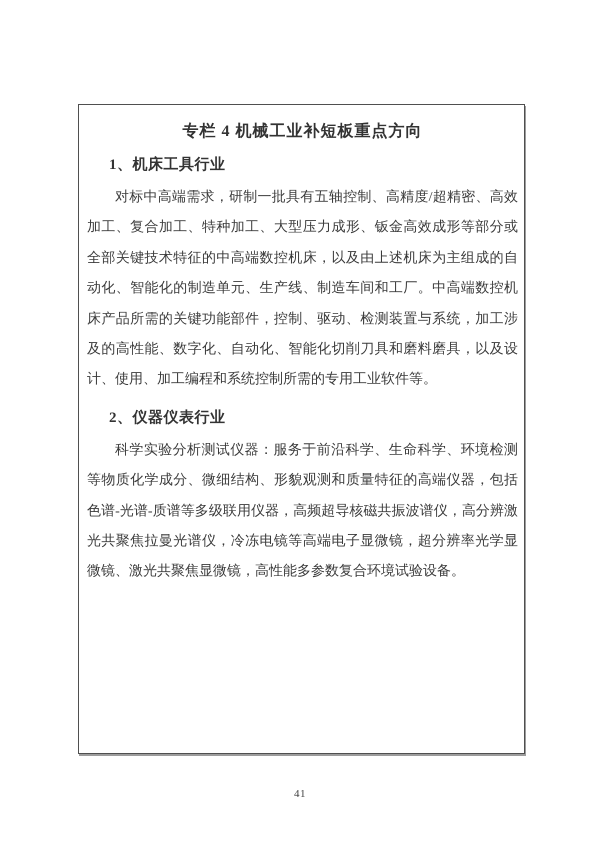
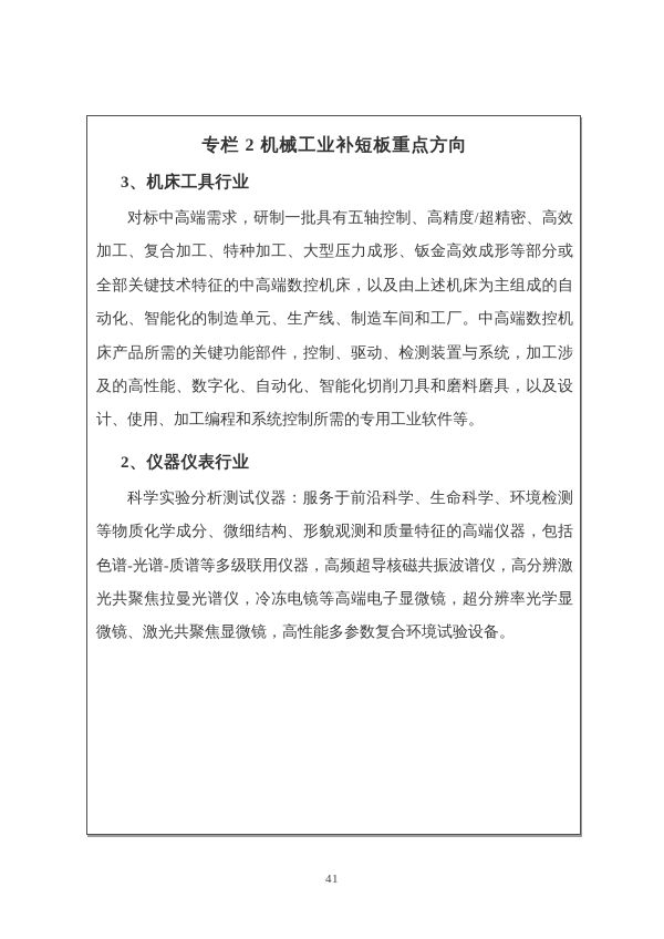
- 专栏 4 机械工业补短板重点方向
+ 专栏 2 机械工业补短板重点方向
- 1、机床工具行业
+ 3、机床工具行业
  对标中高端需求，研制一批具有五轴控制、高精度/超精密、高效加工、复合加工、特种加工、大型压力成形、钣金高效成形等部分或全部关键技术特征的中高端数控机床，以及由上述机床为主组成的自动化、智能化的制造单元、生产线、制造车间和工厂。中高端数控机床产品所需的关键功能部件，控制、驱动、检测装置与系统，加工涉及的高性能、数字化、自动化、智能化切削刀具和磨料磨具，以及设计、使用、加工编程和系统控制所需的专用工业软件等。
  2、仪器仪表行业
  科学实验分析测试仪器：服务于前沿科学、生命科学、环境检测等物质化学成分、微细结构、形貌观测和质量特征的高端仪器，包括色谱-光谱-质谱等多级联用仪器，高频超导核磁共振波谱仪，高分辨激光共聚焦拉曼光谱仪，冷冻电镜等高端电子显微镜，超分辨率光学显微镜、激光共聚焦显微镜，高性能多参数复合环境试验设备。
  41
